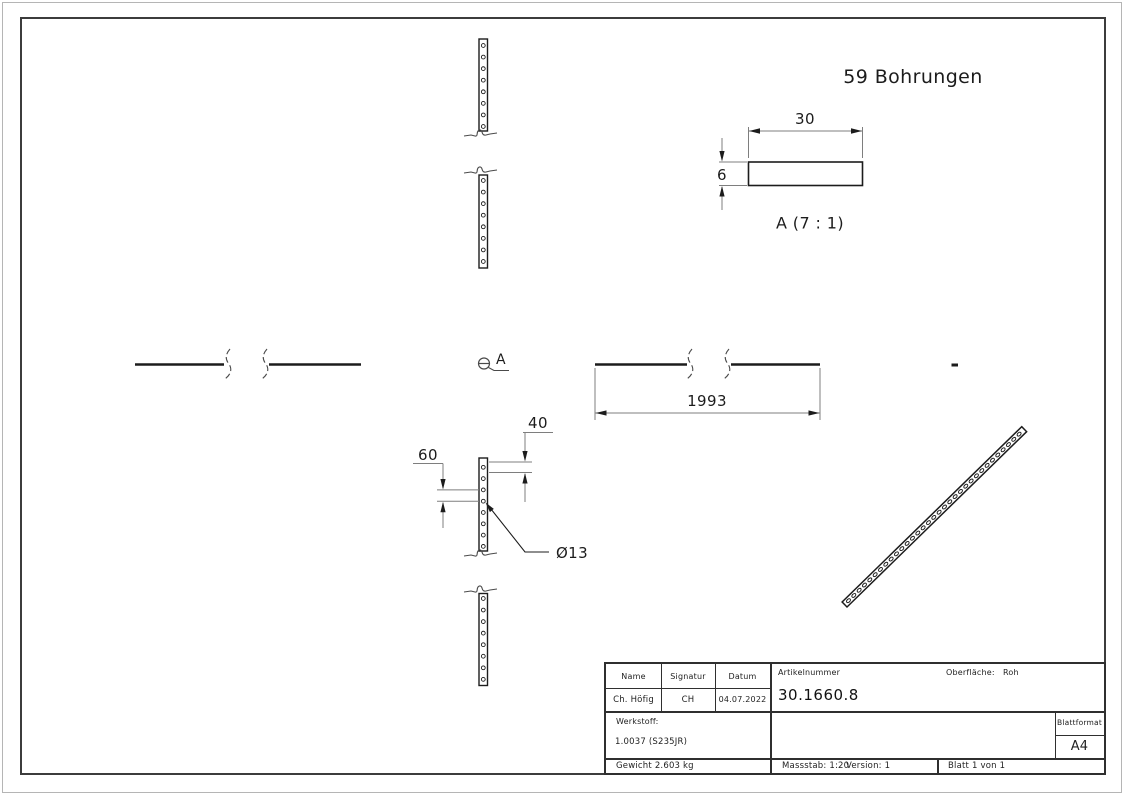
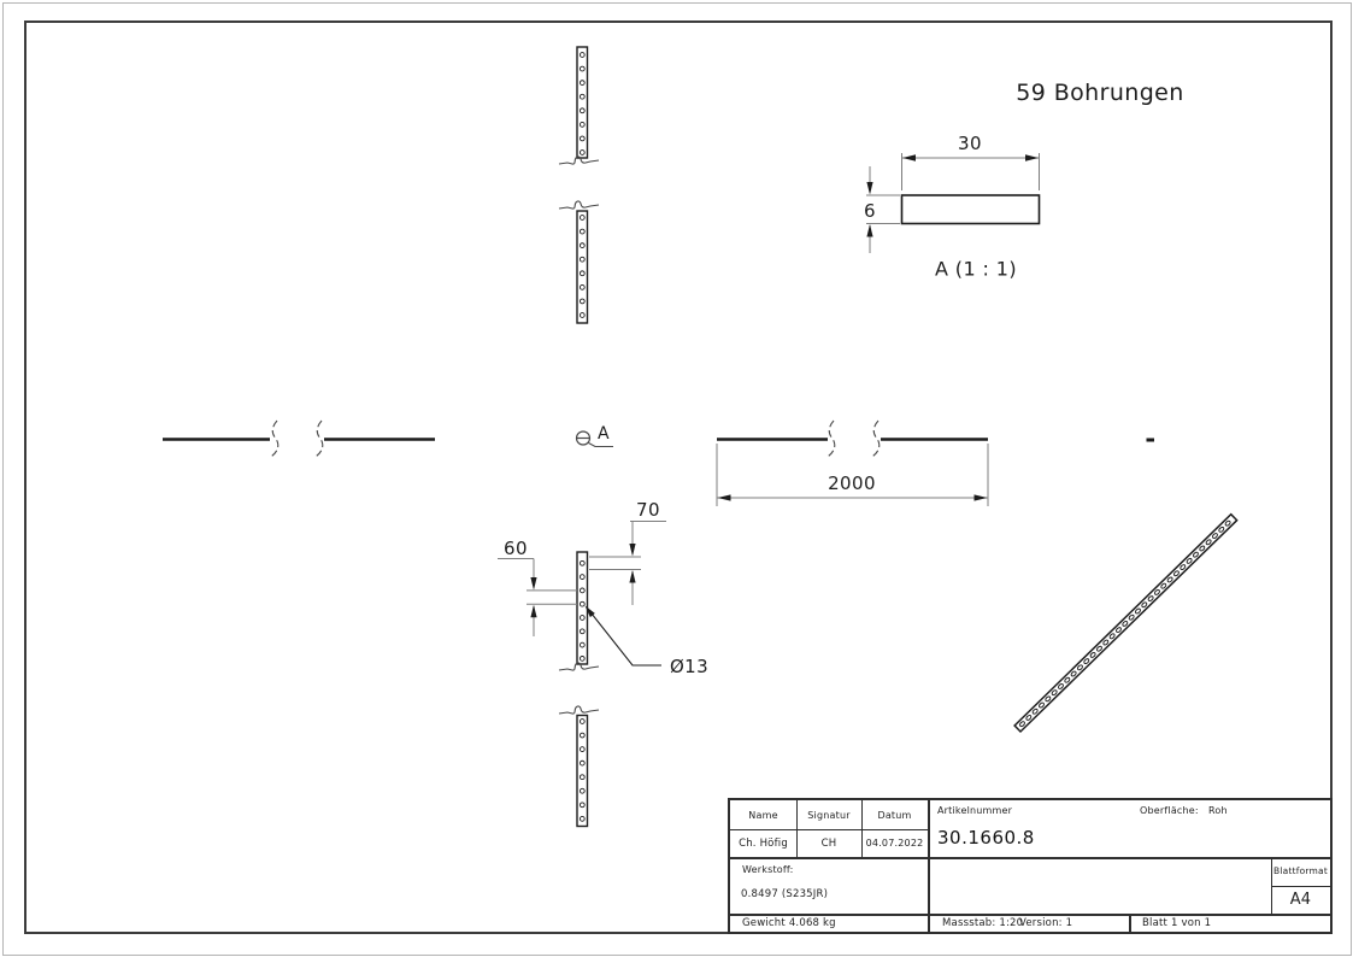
  59 Bohrungen
  30
  6
- A (7 : 1)
+ A (1 : 1)
  A
- 1993
+ 2000
- 40
+ 70
  60
  Ø13
  Name
  Signatur
  Datum
  Ch. Höfig
  CH
  04.07.2022
  Artikelnummer
  Oberfläche:
  Roh
  30.1660.8
  Werkstoff:
- 1.0037 (S235JR)
+ 0.8497 (S235JR)
  Blattformat
  A4
- Gewicht 2.603 kg
+ Gewicht 4.068 kg
  Massstab: 1:20
  Version: 1
  Blatt 1 von 1
